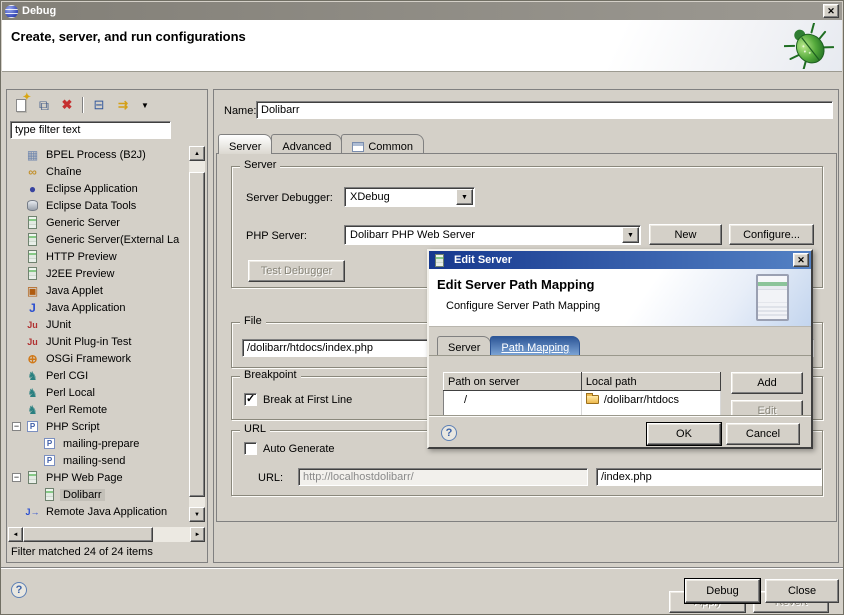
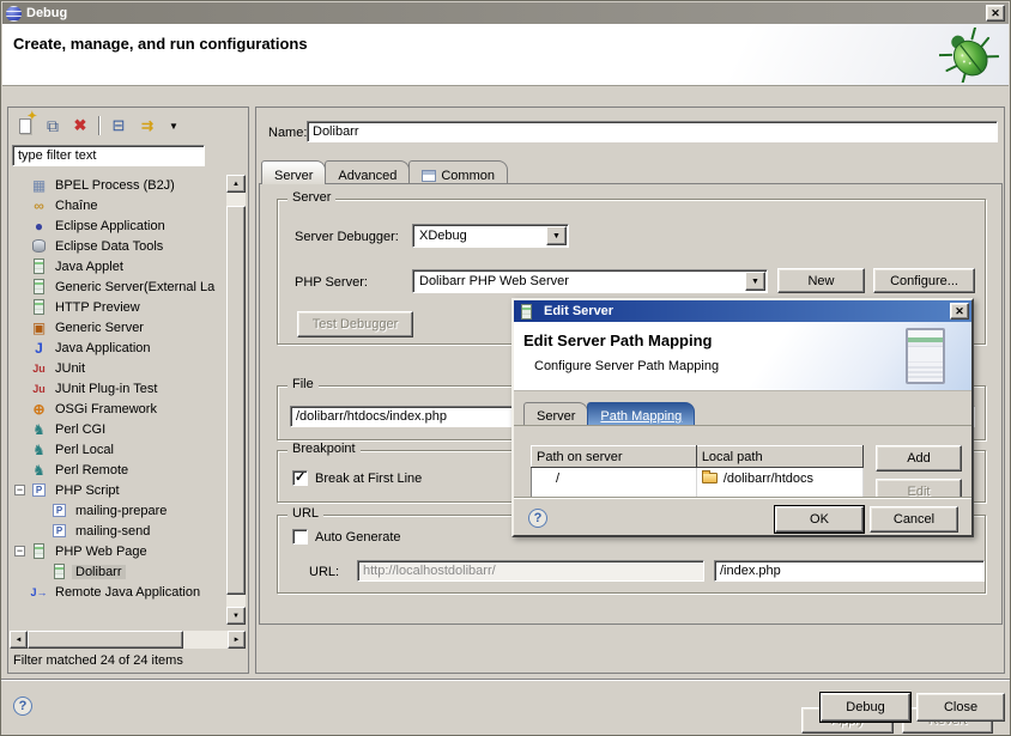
  Debug
  ✕
- Create, server, and run configurations
+ Create, manage, and run configurations
  ✦
  ⧉
  ✖
  ⊟
  ⇉
  ▼
  type filter text
  ▦
  BPEL Process (B2J)
  ∞
  Chaîne
  ●
  Eclipse Application
  Eclipse Data Tools
- Generic Server
+ Java Applet
  Generic Server(External La
  HTTP Preview
- J2EE Preview
  ▣
- Java Applet
+ Generic Server
  J
  Java Application
  Ju
  JUnit
  Ju
  JUnit Plug-in Test
  ⊕
  OSGi Framework
  ♞
  Perl CGI
  ♞
  Perl Local
  ♞
  Perl Remote
  −
  P
  PHP Script
  P
  mailing-prepare
  P
  mailing-send
  −
  PHP Web Page
  Dolibarr
  J→
  Remote Java Application
  Filter matched 24 of 24 items
  Name:
  Dolibarr
  Server
  Advanced
  Common
  Server
  Server Debugger:
  XDebug
  PHP Server:
  Dolibarr PHP Web Server
  New
  Configure...
  Test Debugger
  File
  /dolibarr/htdocs/index.php
  Breakpoint
  Break at First Line
  URL
  Auto Generate
  URL:
  http://localhostdolibarr/
  /index.php
  ?
  Debug
  Close
  Edit Server
  ✕
  Edit Server Path Mapping
  Configure Server Path Mapping
  Server
  Path Mapping
  Path on server	Local path
  /	/dolibarr/htdocs
  Add
  Edit
  ?
  OK
  Cancel
